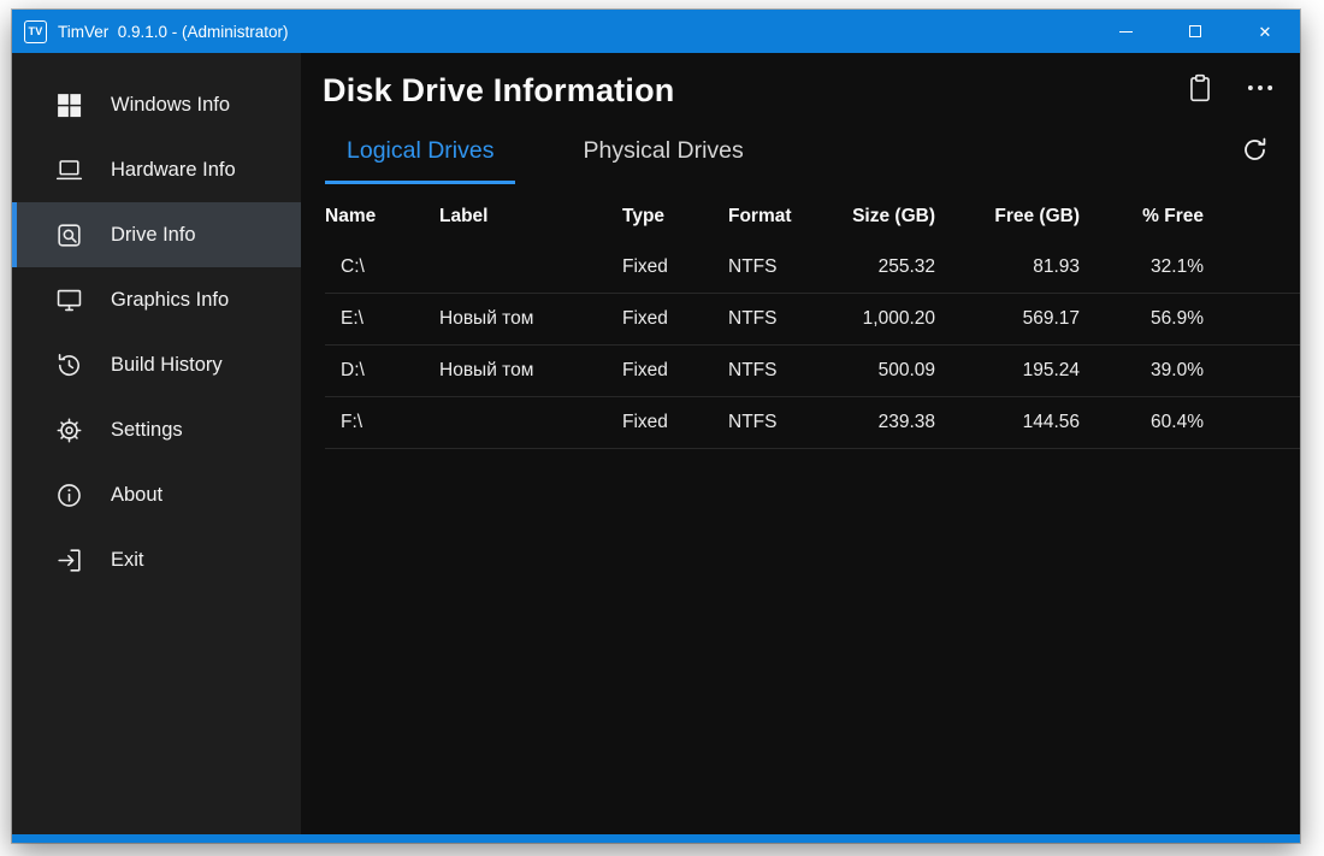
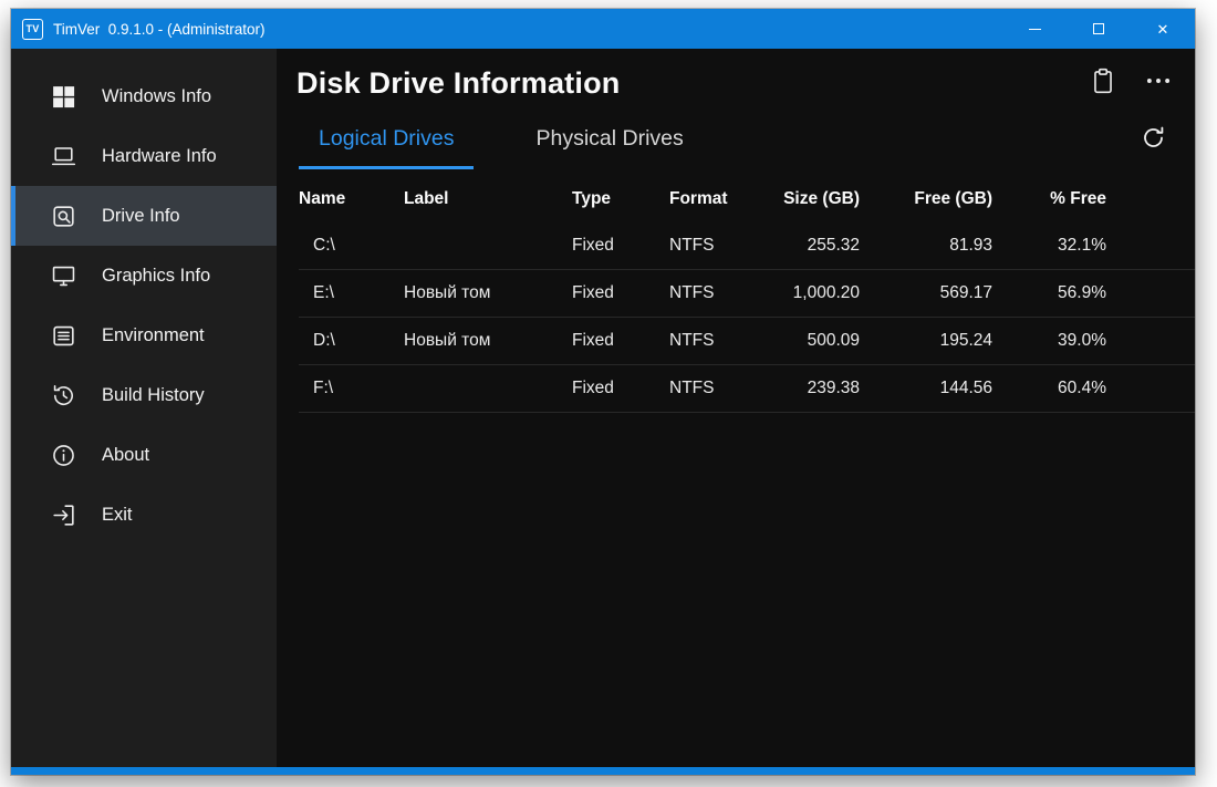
  TV
  TimVer 0.9.1.0 - (Administrator)
  ✕
  Windows Info
  Hardware Info
  Drive Info
  Graphics Info
+ Environment
  Build History
- Settings
  About
  Exit
  Disk Drive Information
  Logical Drives
  Physical Drives
  Name
  Label
  Type
  Format
  Size (GB)
  Free (GB)
  % Free
  C:\
  Fixed
  NTFS
  255.32
  81.93
  32.1%
  E:\
  Новый том
  Fixed
  NTFS
  1,000.20
  569.17
  56.9%
  D:\
  Новый том
  Fixed
  NTFS
  500.09
  195.24
  39.0%
  F:\
  Fixed
  NTFS
  239.38
  144.56
  60.4%
